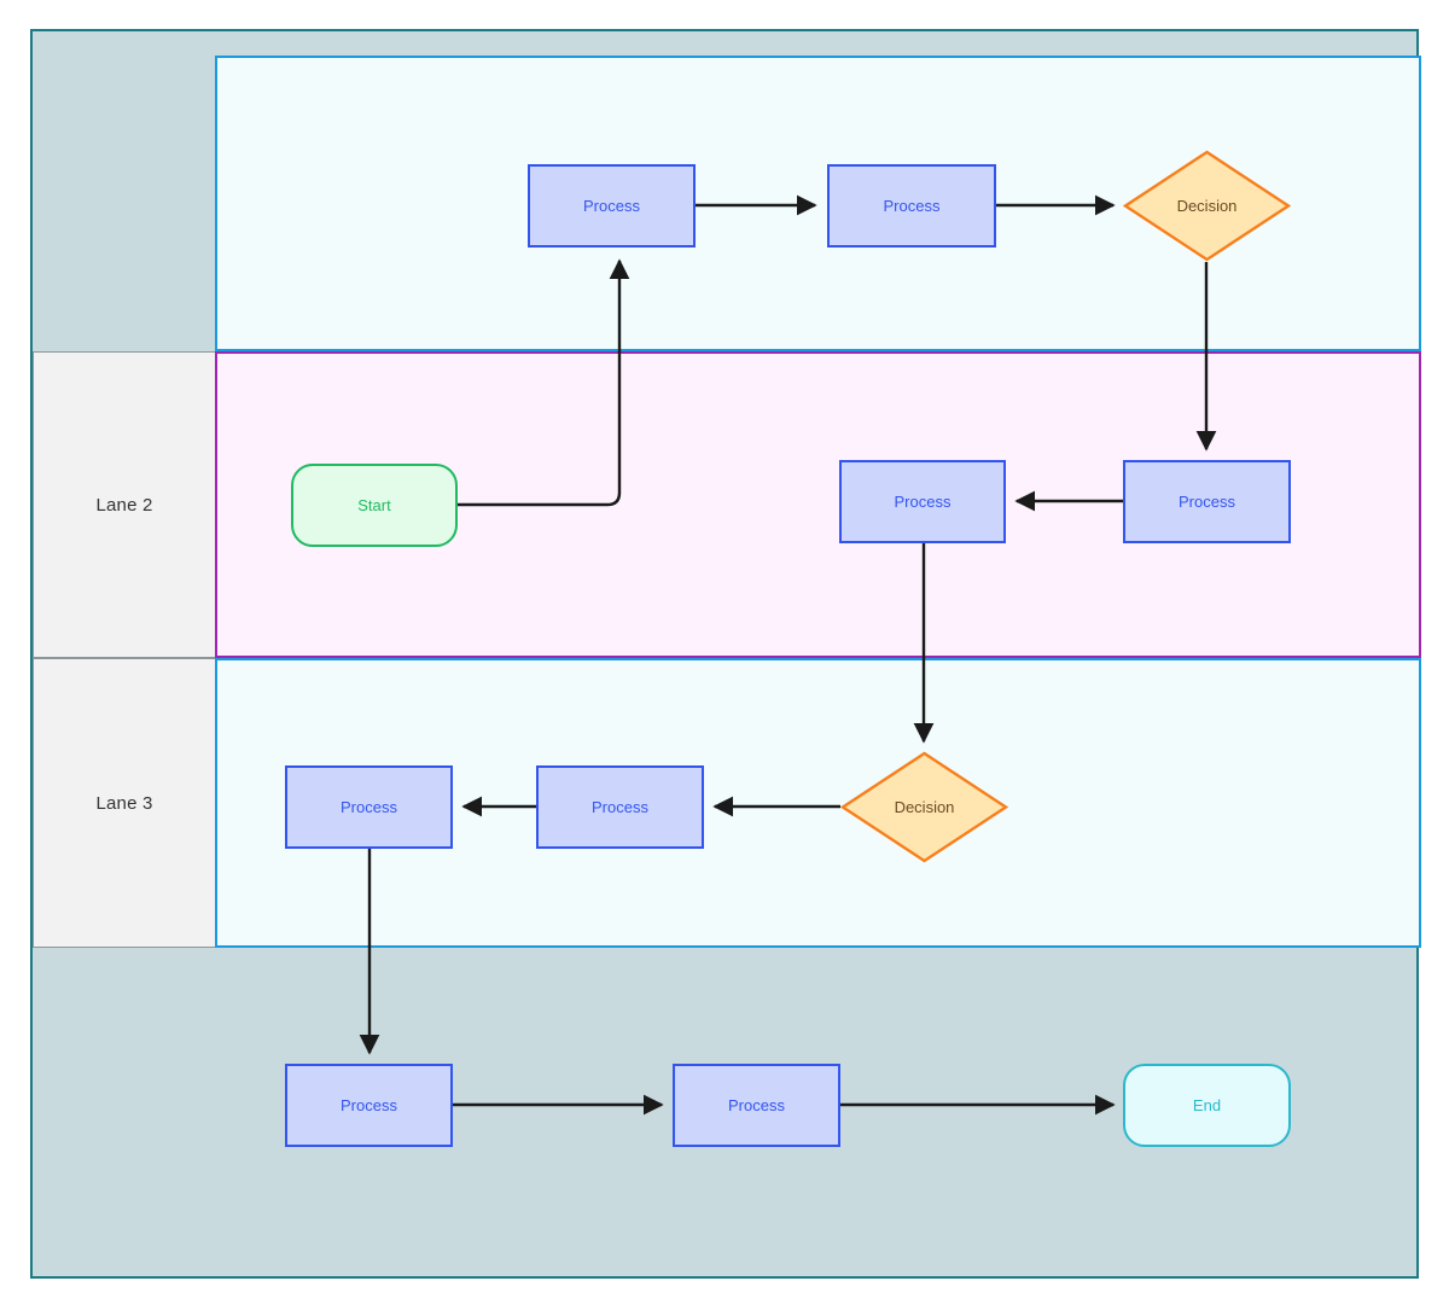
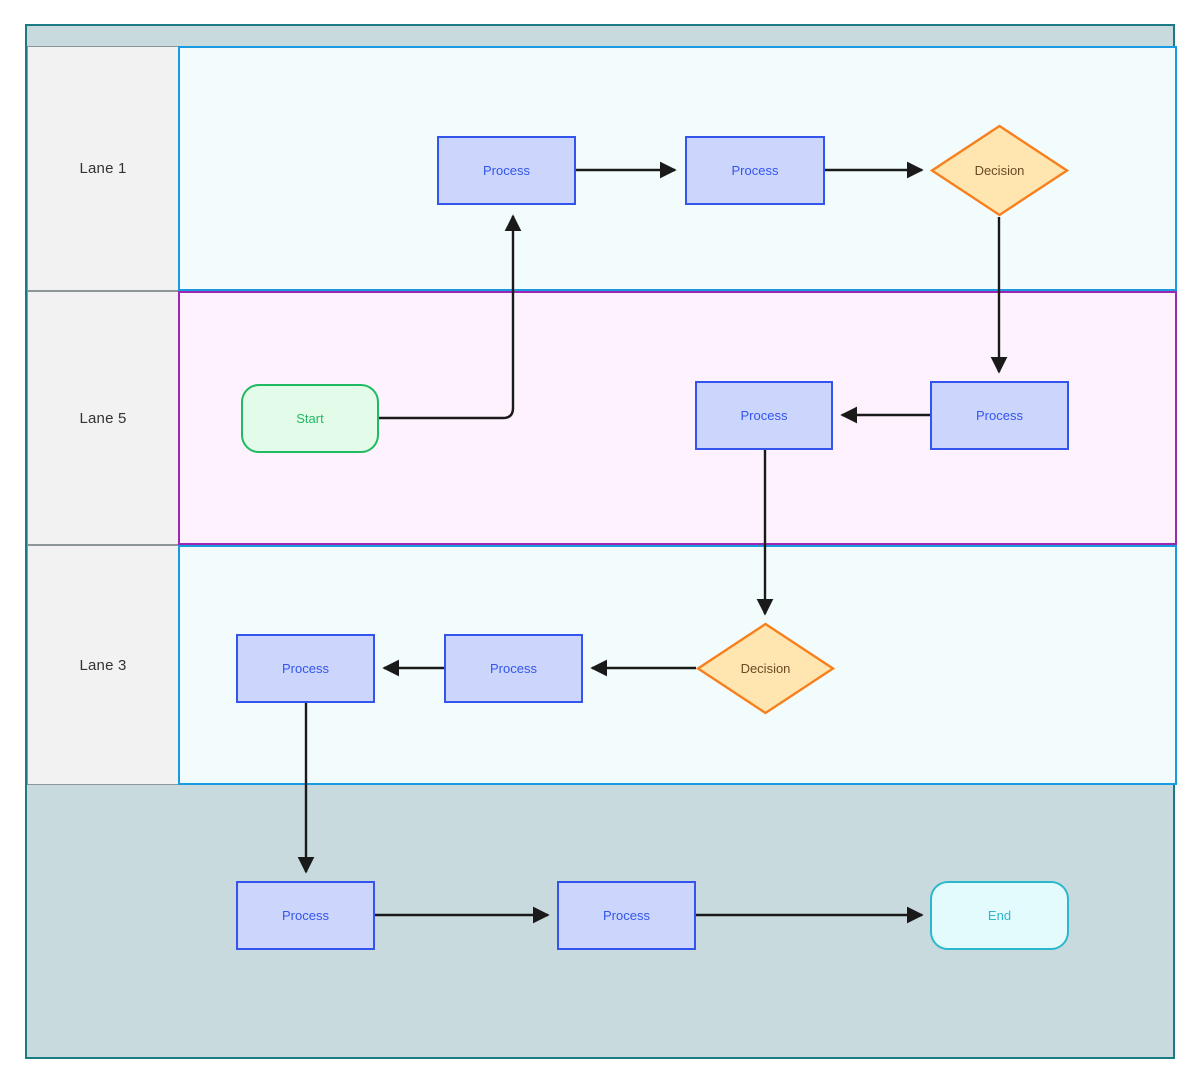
+ Lane 1
- Lane 2
+ Lane 5
  Lane 3
  Process
  Process
  Decision
  Start
  Process
  Process
  Process
  Process
  Decision
  Process
  Process
  End
